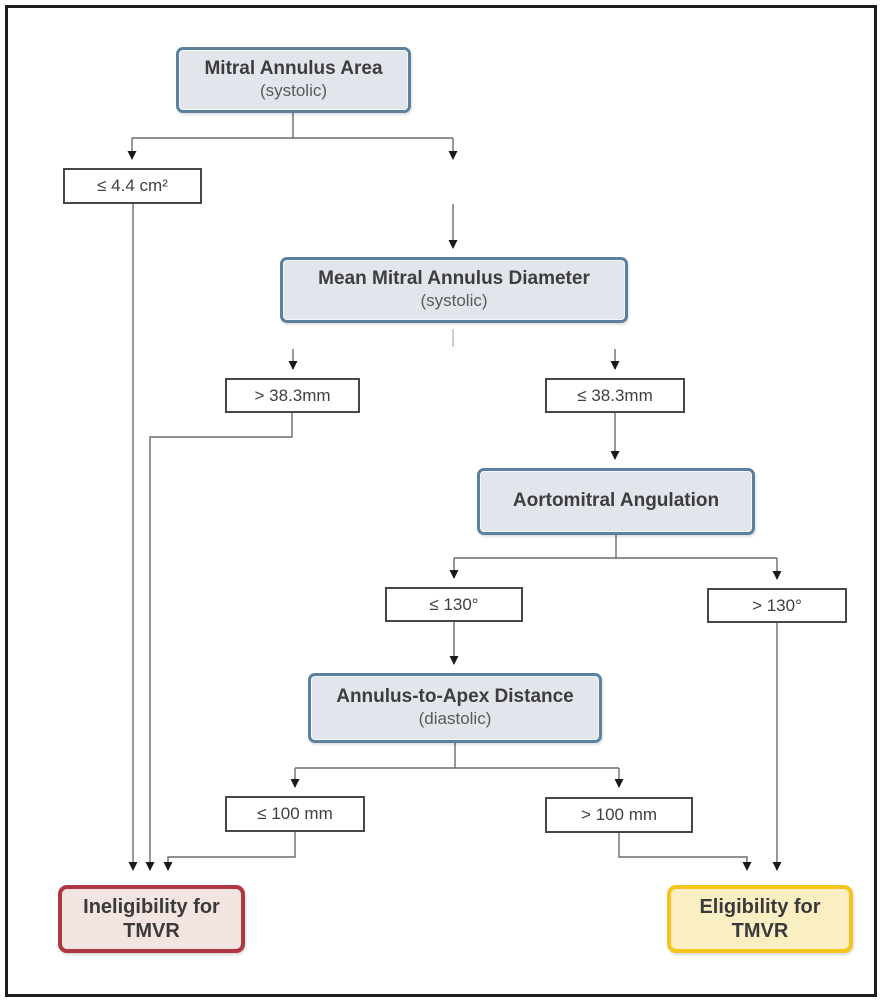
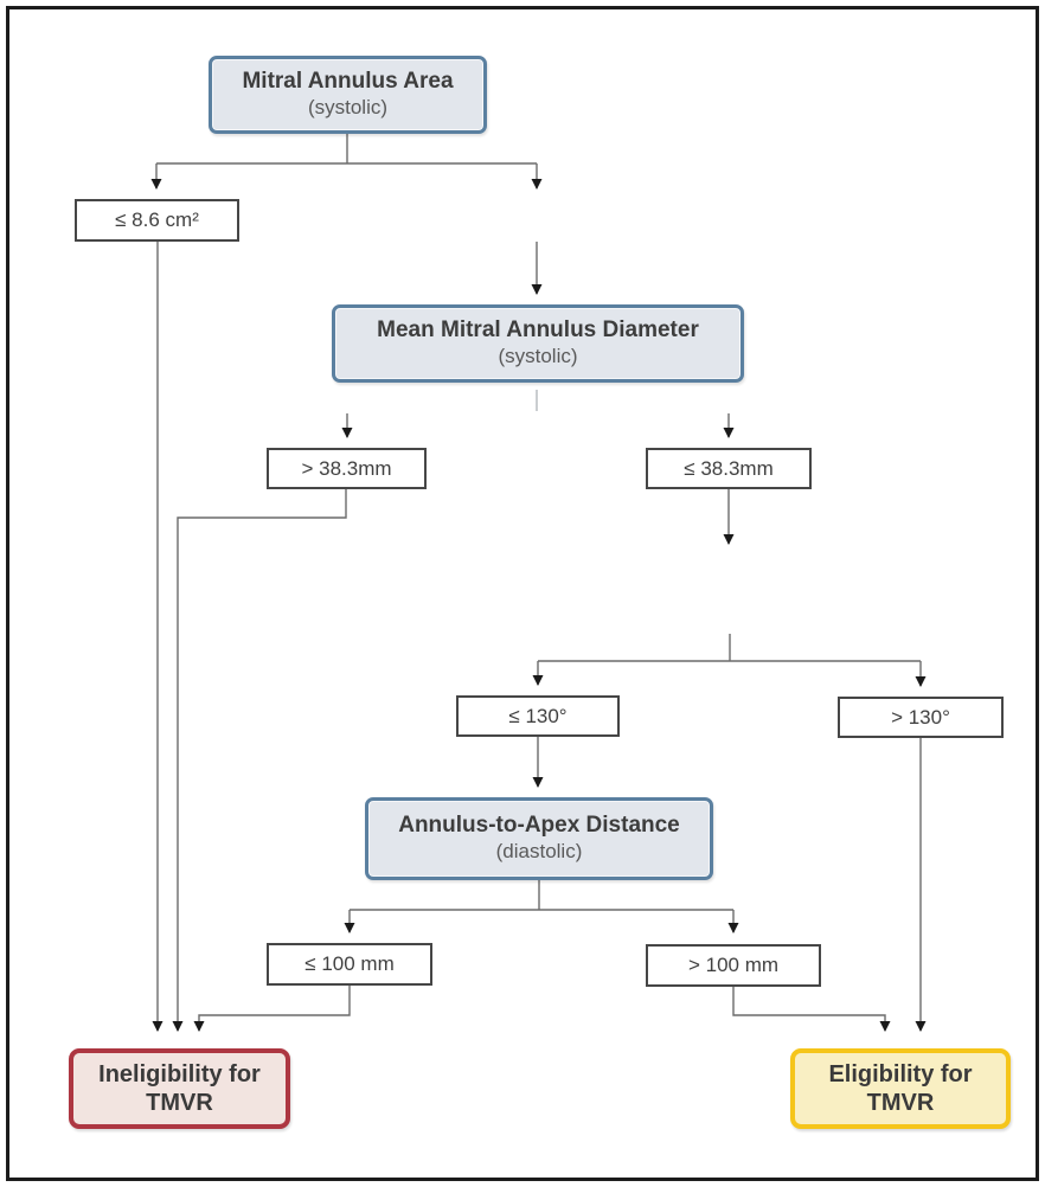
  Mitral Annulus Area
  (systolic)
- ≤ 4.4 cm²
+ ≤ 8.6 cm²
  Mean Mitral Annulus Diameter
  (systolic)
  > 38.3mm
  ≤ 38.3mm
- Aortomitral Angulation
  ≤ 130°
  > 130°
  Annulus-to-Apex Distance
  (diastolic)
  ≤ 100 mm
  > 100 mm
  Ineligibility for TMVR
  Eligibility for TMVR
